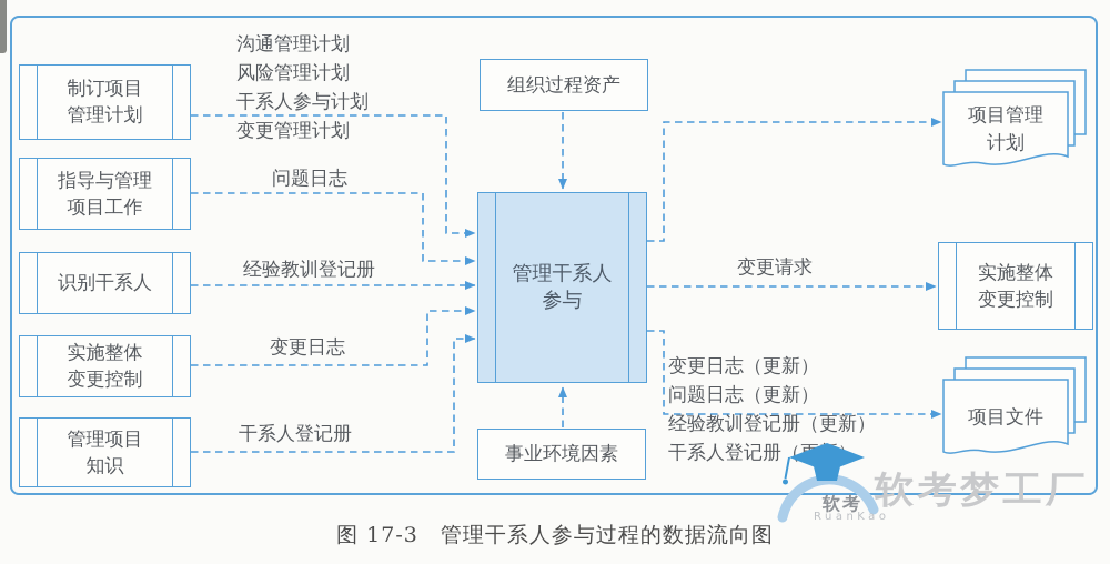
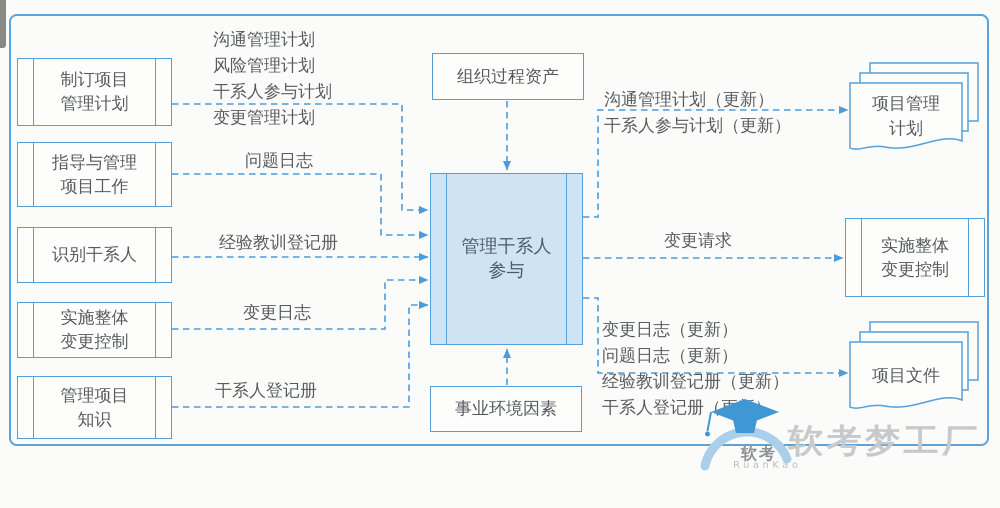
  制订项目
  管理计划
  指导与管理
  项目工作
  识别干系人
  实施整体
  变更控制
  管理项目
  知识
  组织过程资产
  管理干系人
  参与
  事业环境因素
  实施整体
  变更控制
  项目管理
  计划
  项目文件
  沟通管理计划
  风险管理计划
  干系人参与计划
  变更管理计划
  问题日志
  经验教训登记册
  变更日志
  干系人登记册
+ 沟通管理计划（更新）
+ 干系人参与计划（更新）
  变更请求
  变更日志（更新）
  问题日志（更新）
  经验教训登记册（更新）
  干系人登记册（
- 图 17-3 管理干系人参与过程的数据流向图
  软考
  RuanKao
  软考梦工厂
